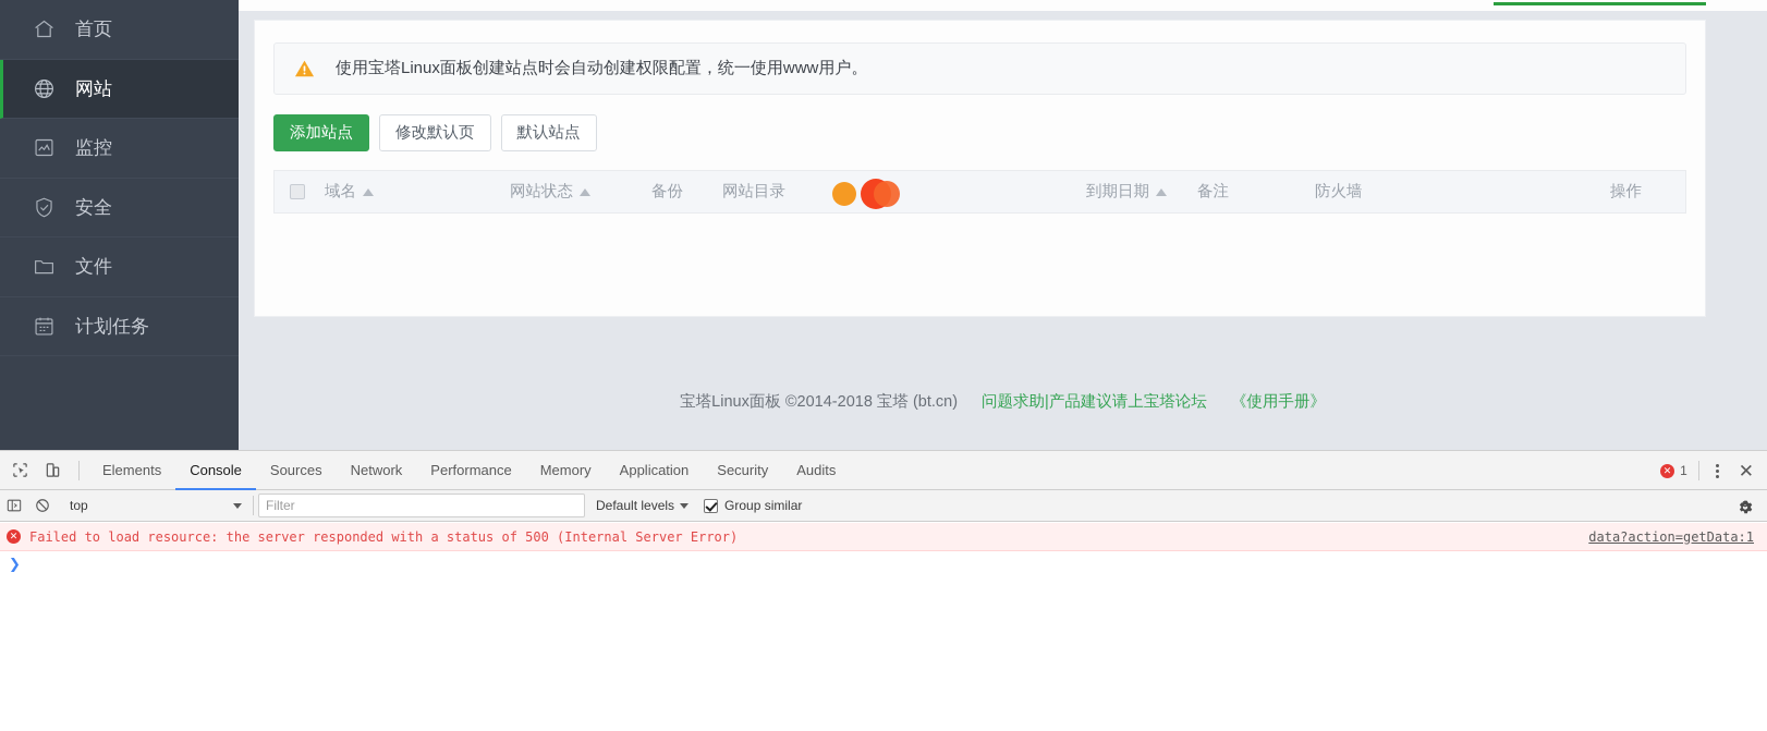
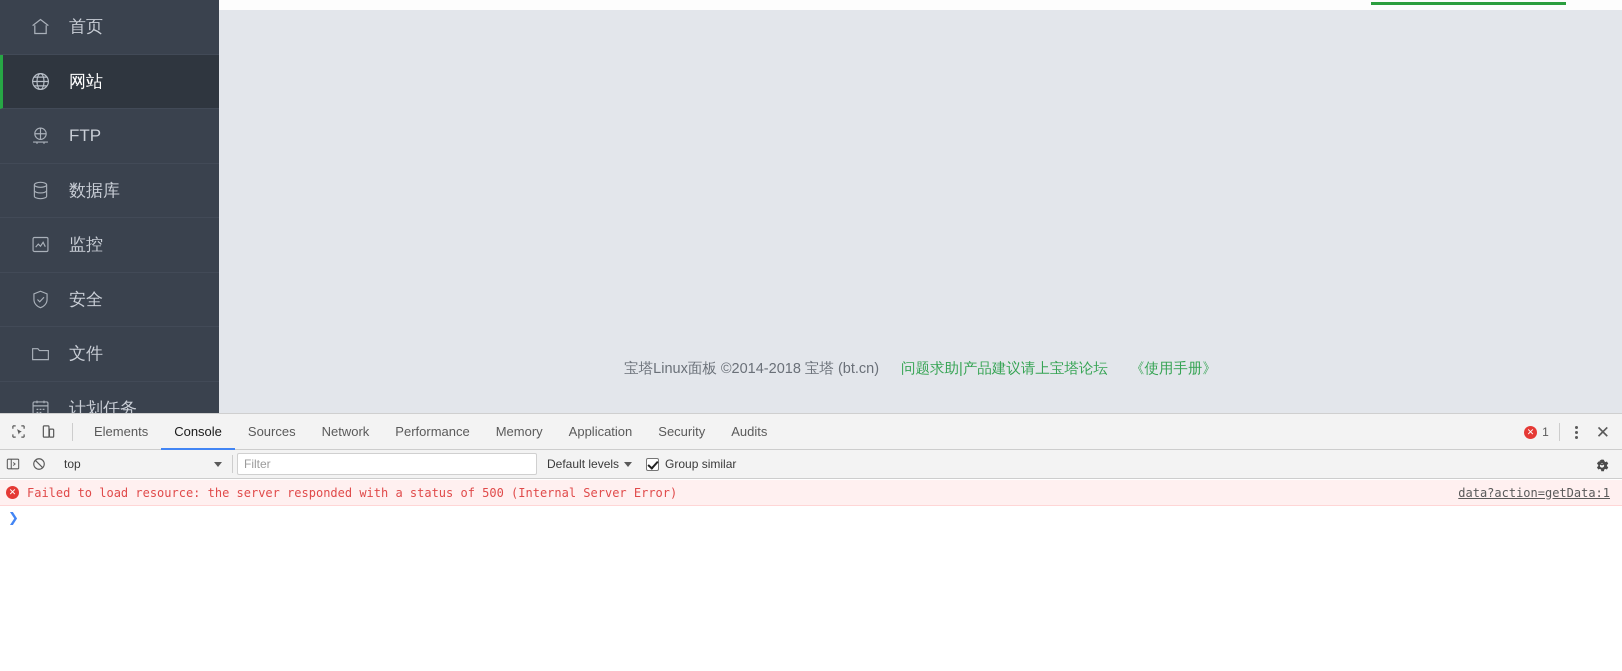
  首页
  网站
+ FTP
+ 数据库
  监控
  安全
  文件
  计划任务
- 使用宝塔Linux面板创建站点时会自动创建权限配置，统一使用www用户。
- 添加站点
- 修改默认页
- 默认站点
- 域名
- 网站状态
- 备份
- 网站目录
- 到期日期
- 备注
- 防火墙
- 操作
  宝塔Linux面板 ©2014-2018 宝塔 (bt.cn)
  问题求助|产品建议请上宝塔论坛
  《使用手册》
  Elements
  Console
  Sources
  Network
  Performance
  Memory
  Application
  Security
  Audits
  ✕
  1
  ✕
  top
  Filter
  Default levels
  Group similar
  ✕
  Failed to load resource: the server responded with a status of 500 (Internal Server Error)
  data?action=getData:1
  ❯
